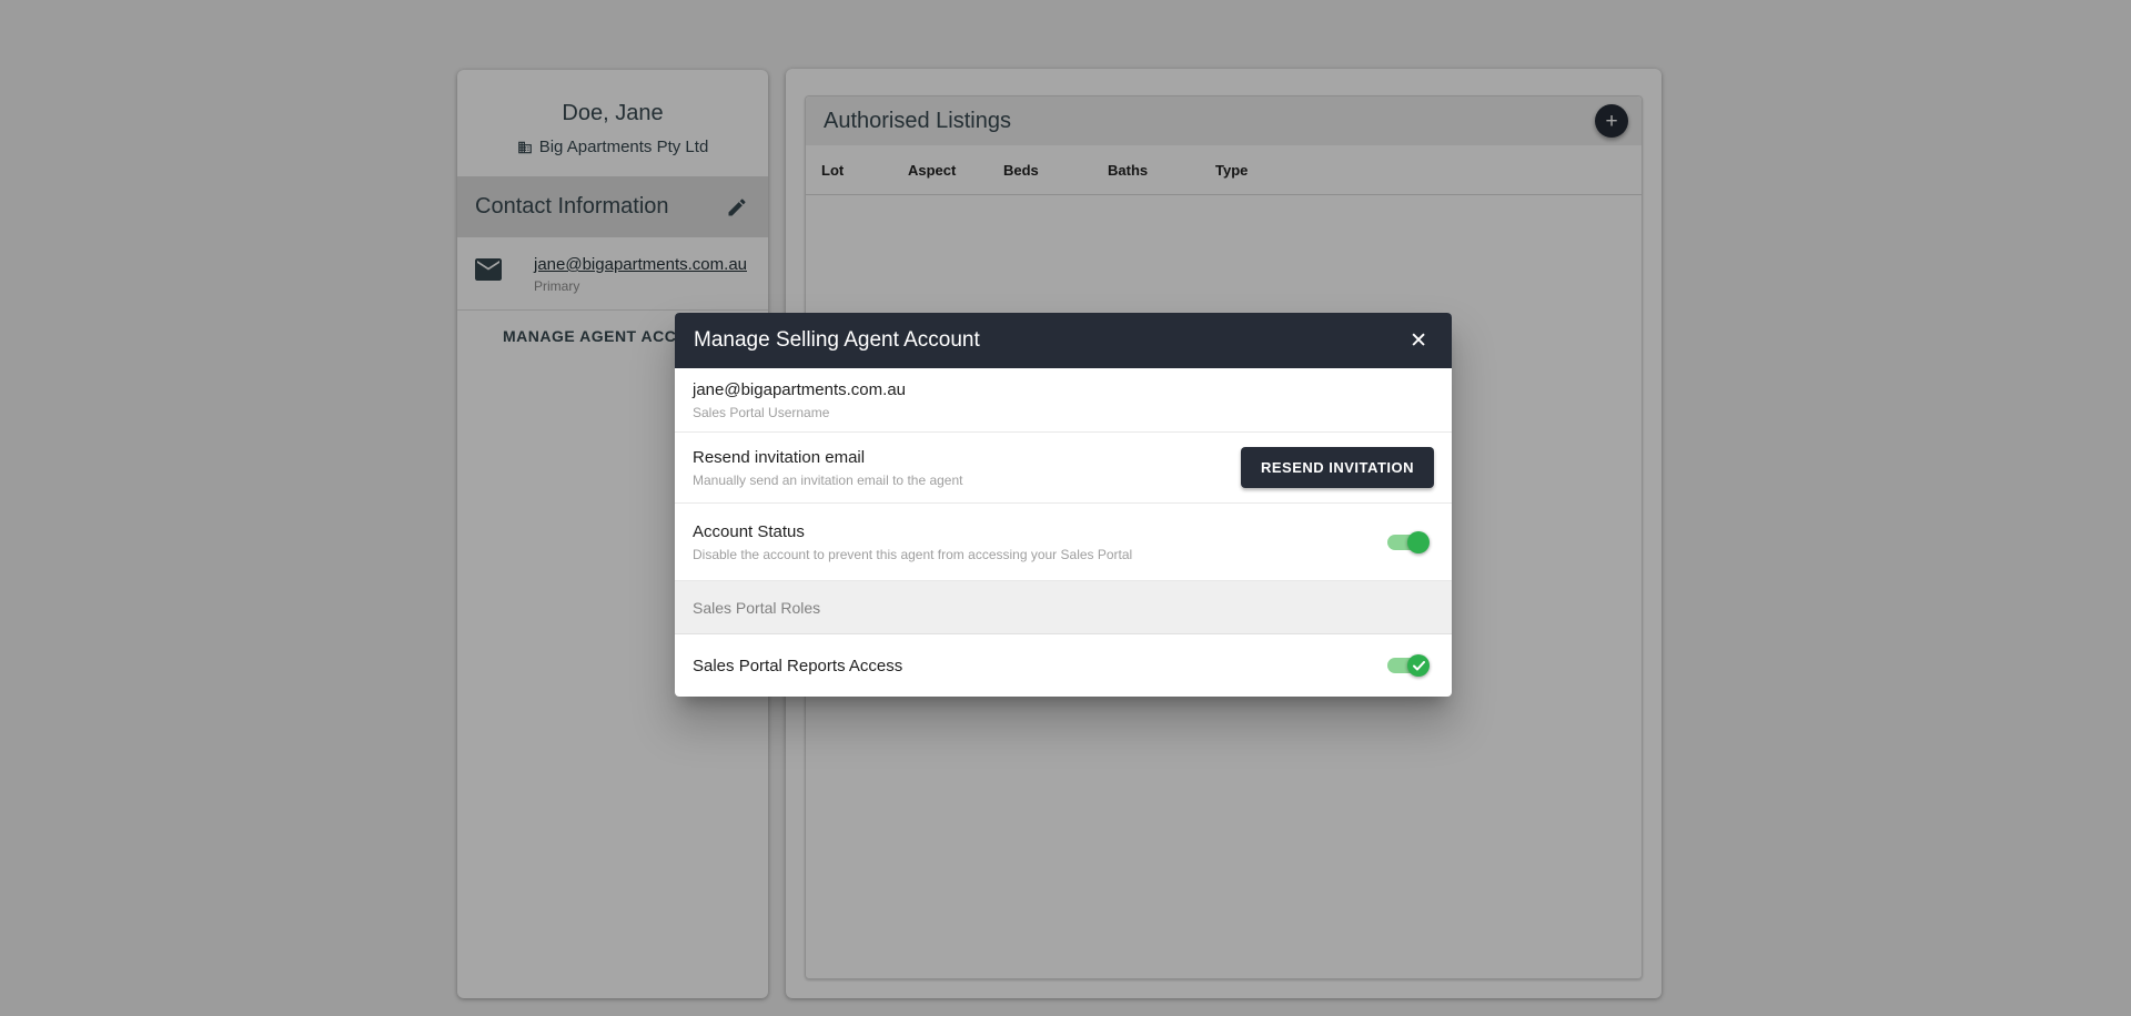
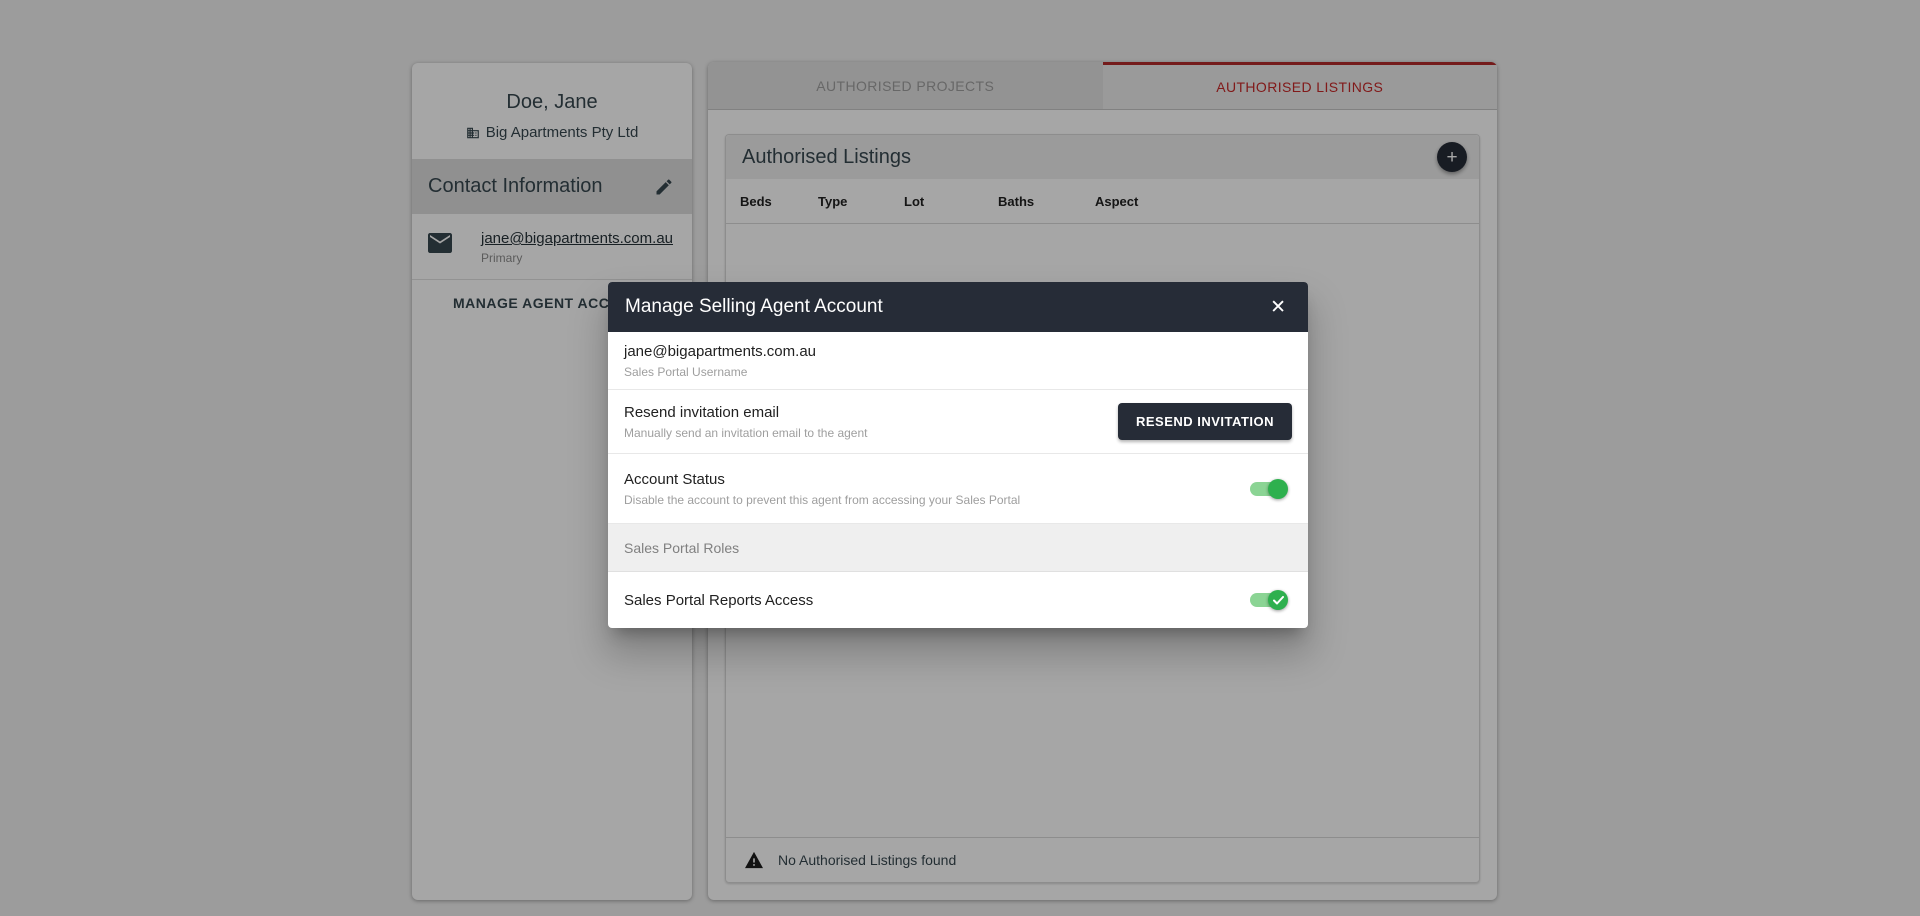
  Doe, Jane
  Big Apartments Pty Ltd
  Contact Information
  jane@bigapartments.com.au
  Primary
  MANAGE AGENT ACC
+ AUTHORISED PROJECTS
+ AUTHORISED LISTINGS
  Authorised Listings
  +
- Lot
+ Beds
- Aspect
+ Type
- Beds
+ Lot
  Baths
- Type
+ Aspect
+ No Authorised Listings found
  Manage Selling Agent Account
  ✕
  jane@bigapartments.com.au
  Sales Portal Username
  Resend invitation email
  Manually send an invitation email to the agent
  RESEND INVITATION
  Account Status
  Disable the account to prevent this agent from accessing your Sales Portal
  Sales Portal Roles
  Sales Portal Reports Access
